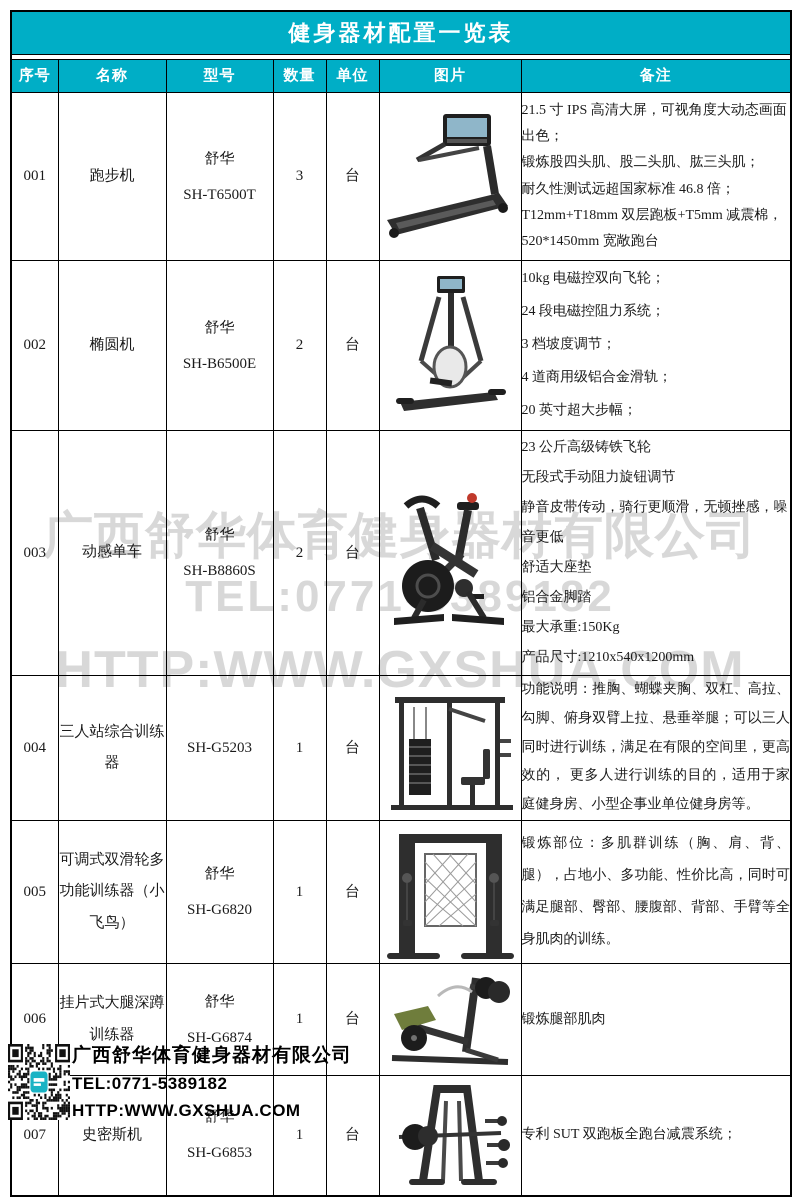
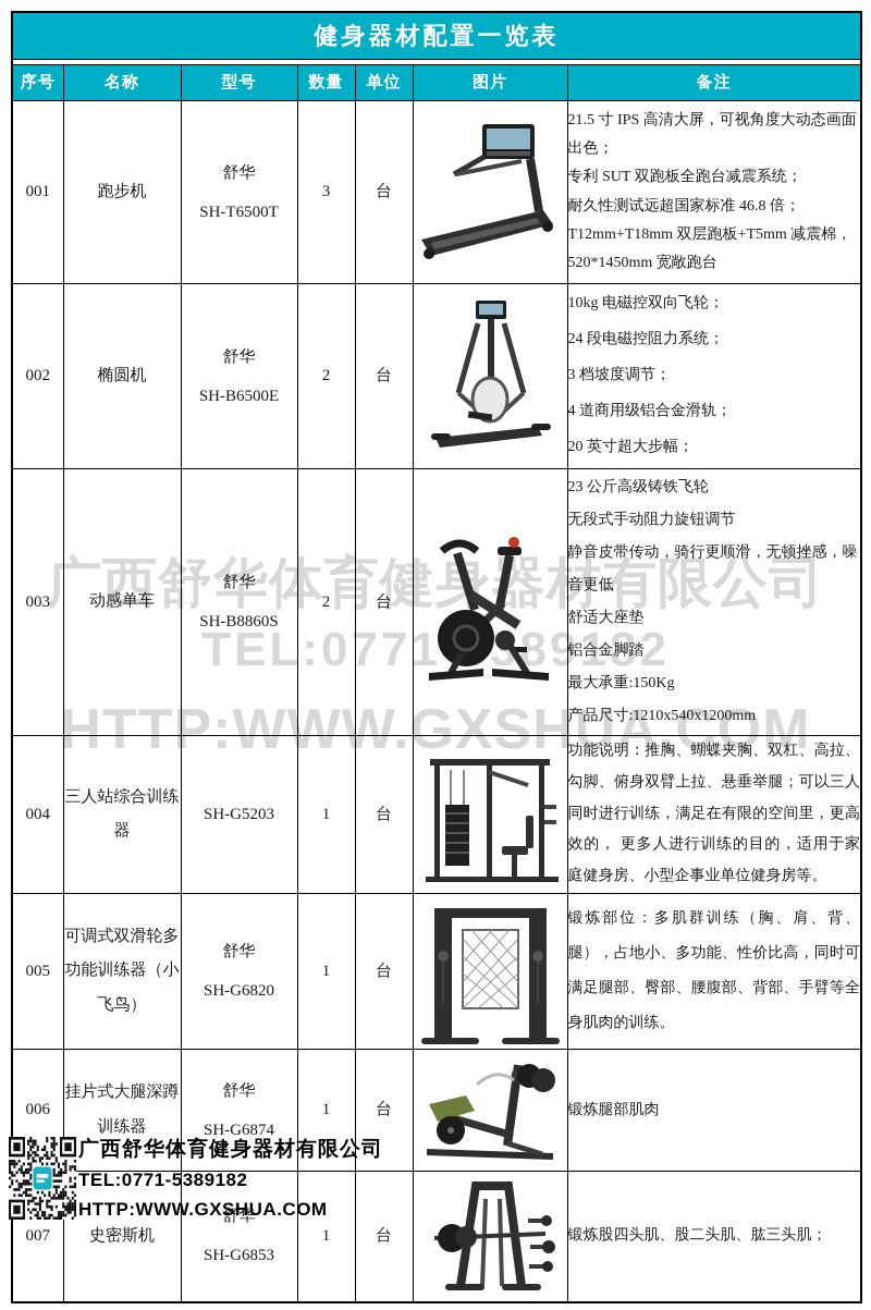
  广西舒华体育健器材有限公司
  TEL:077189182
  HTTP:WWW.GXSHUA.COM
  健身器材配置一览表
  序号	名称	型号	数量	单位	图片	备注
- 001	跑步机	舒华 SH-T6500T	3	台		21.5 寸 IPS 高清大屏，可视角度大动态画面出色； 锻炼股四头肌、股二头肌、肱三头肌； 耐久性测试远超国家标准 46.8 倍； T12mm+T18mm 双层跑板+T5mm 减震棉， 520*1450mm 宽敞跑台
+ 001	跑步机	舒华 SH-T6500T	3	台		21.5 寸 IPS 高清大屏，可视角度大动态画面出色； 专利 SUT 双跑板全跑台减震系统； 耐久性测试远超国家标准 46.8 倍； T12mm+T18mm 双层跑板+T5mm 减震棉， 520*1450mm 宽敞跑台
  002	椭圆机	舒华 SH-B6500E	2	台		10kg 电磁控双向飞轮； 24 段电磁控阻力系统； 3 档坡度调节； 4 道商用级铝合金滑轨； 20 英寸超大步幅；
  003	动感单车	舒华 SH-B8860S	2	台		23 公斤高级铸铁飞轮 无段式手动阻力旋钮调节 静音皮带传动，骑行更顺滑，无顿挫感，噪音更低 舒适大座垫 铝合金脚踏 最大承重:150Kg 产品尺寸:1210x540x1200mm
  004	三人站综合训练器	SH-G5203	1	台		功能说明：推胸、蝴蝶夹胸、双杠、高拉、勾脚、俯身双臂上拉、悬垂举腿；可以三人同时进行训练，满足在有限的空间里，更高效的， 更多人进行训练的目的，适用于家庭健身房、小型企事业单位健身房等。
  005	可调式双滑轮多功能训练器（小飞鸟）	舒华 SH-G6820	1	台		锻炼部位：多肌群训练（胸、肩、背、腿），占地小、多功能、性价比高，同时可满足腿部、臀部、腰腹部、背部、手臂等全身肌肉的训练。
  006	挂片式大腿深蹲训练器	舒华 SH-G6874	1	台		锻炼腿部肌肉
- 007	史密斯机	舒华 SH-G6853	1	台		专利 SUT 双跑板全跑台减震系统；
+ 007	史密斯机	舒华 SH-G6853	1	台		锻炼股四头肌、股二头肌、肱三头肌；
  广西舒华体育健身器材有限公司
  TEL:0771-5389182
  HTTP:WWW.GXSHUA.COM
